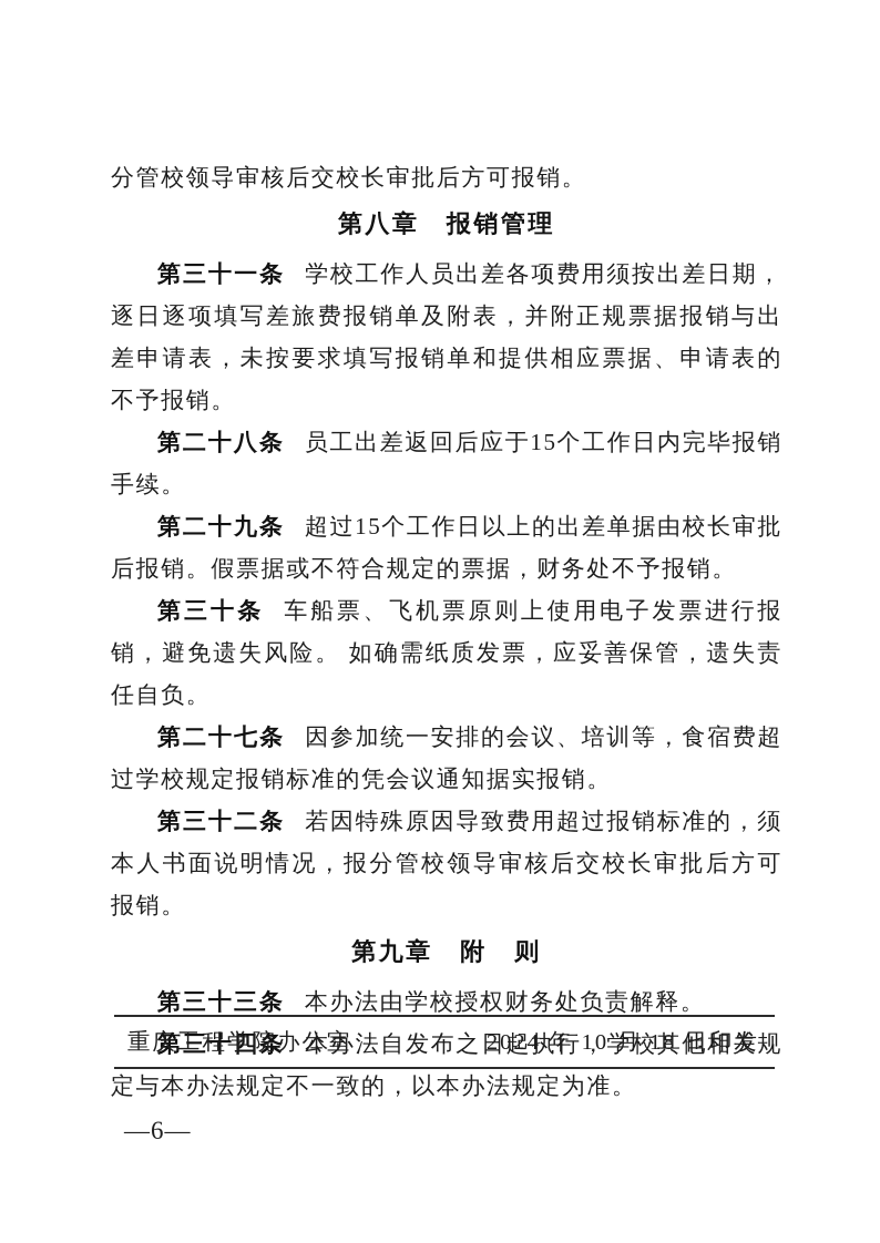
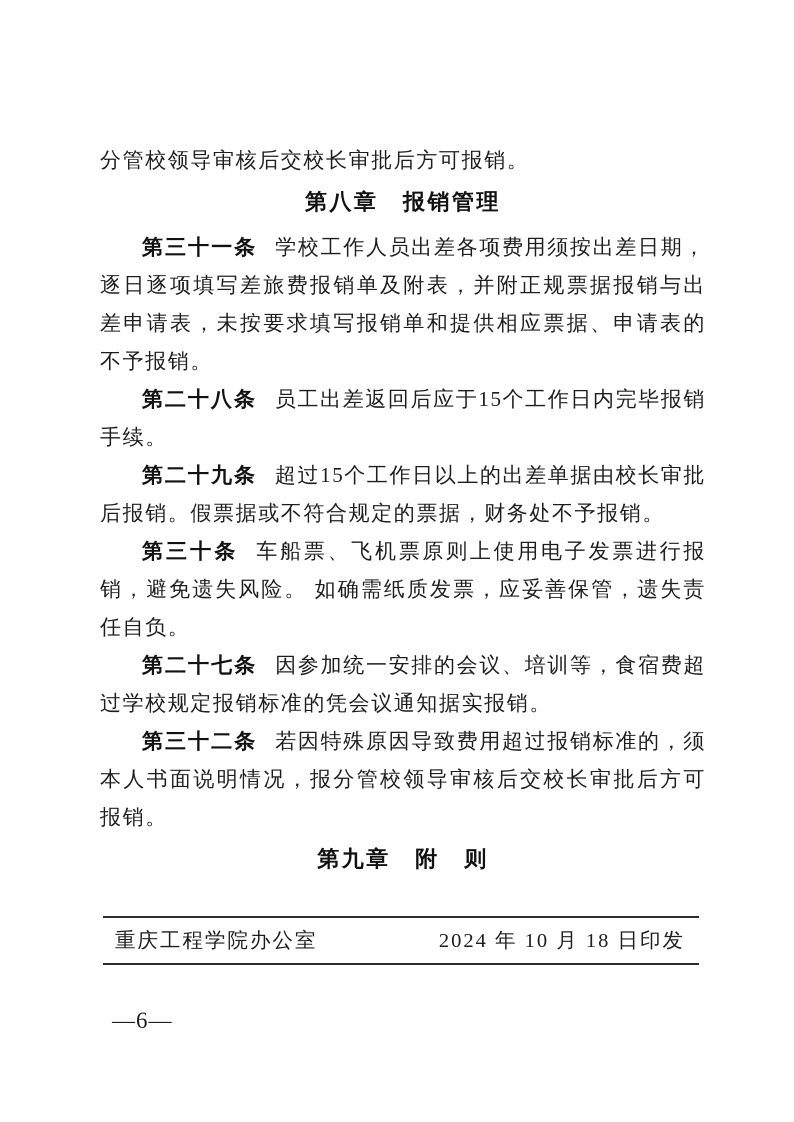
  分管校领导审核后交校长审批后方可报销。
  第八章 报销管理
  第三十一条 学校工作人员出差各项费用须按出差日期，逐日逐项填写差旅费报销单及附表，并附正规票据报销与出差申请表，未按要求填写报销单和提供相应票据、申请表的不予报销。
  第二十八条 员工出差返回后应于15个工作日内完毕报销手续。
  第二十九条 超过15个工作日以上的出差单据由校长审批后报销。假票据或不符合规定的票据，财务处不予报销。
  第三十条 车船票、飞机票原则上使用电子发票进行报销，避免遗失风险。 如确需纸质发票，应妥善保管，遗失责任自负。
  第二十七条 因参加统一安排的会议、培训等，食宿费超过学校规定报销标准的凭会议通知据实报销。
  第三十二条 若因特殊原因导致费用超过报销标准的，须本人书面说明情况，报分管校领导审核后交校长审批后方可报销。
  第九章 附 则
- 第三十三条 本办法由学校授权财务处负责解释。
- 第三十四条 本办法自发布之日起执行，学校其他相关规定与本办法规定不一致的，以本办法规定为准。
  重庆工程学院办公室
  2024 年 10 月 18 日印发
  —6—
